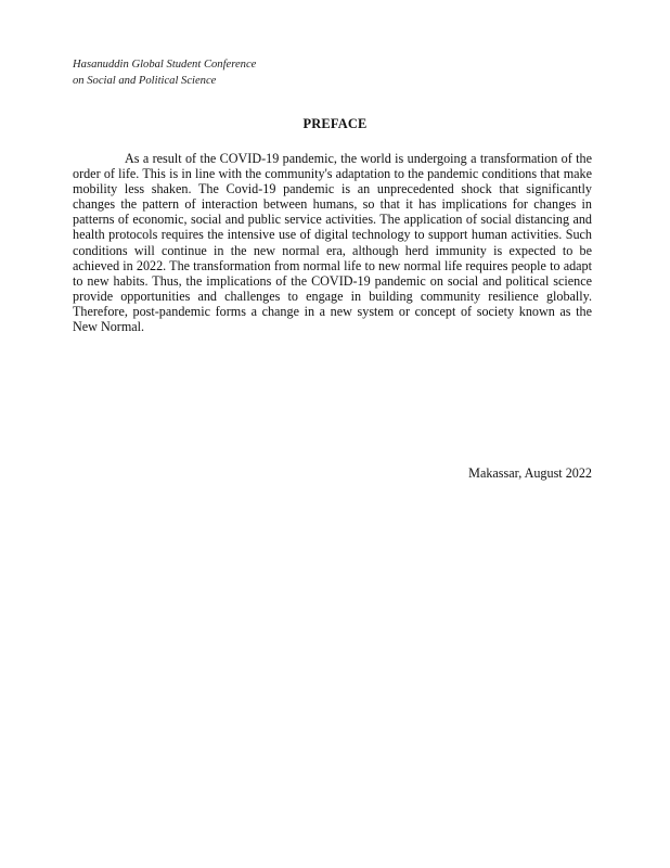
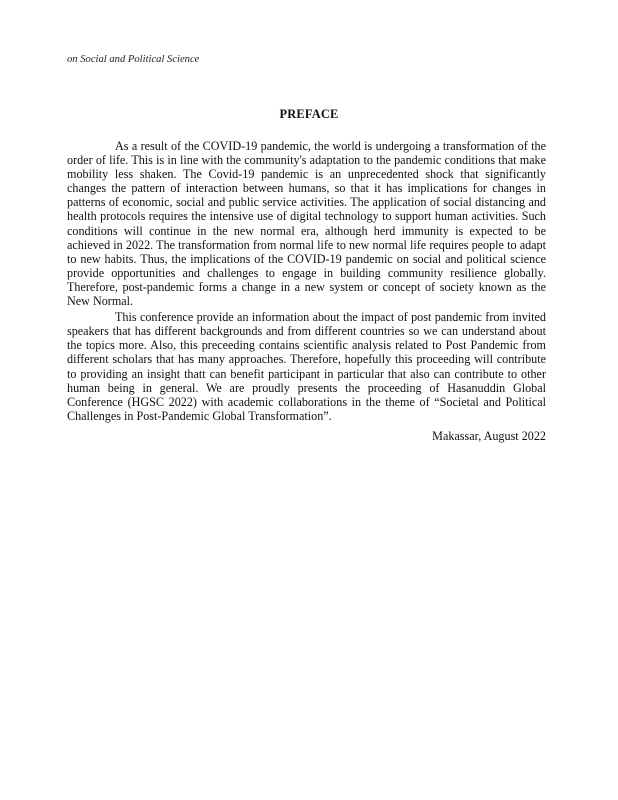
- Hasanuddin Global Student Conference
  on Social and Political Science
  PREFACE
  As a result of the COVID-19 pandemic, the world is undergoing a transformation of the order of life. This is in line with the community's adaptation to the pandemic conditions that make mobility less shaken. The Covid-19 pandemic is an unprecedented shock that significantly changes the pattern of interaction between humans, so that it has implications for changes in patterns of economic, social and public service activities. The application of social distancing and health protocols requires the intensive use of digital technology to support human activities. Such conditions will continue in the new normal era, although herd immunity is expected to be achieved in 2022. The transformation from normal life to new normal life requires people to adapt to new habits. Thus, the implications of the COVID-19 pandemic on social and political science provide opportunities and challenges to engage in building community resilience globally. Therefore, post-pandemic forms a change in a new system or concept of society known as the New Normal.
+ This conference provide an information about the impact of post pandemic from invited speakers that has different backgrounds and from different countries so we can understand about the topics more. Also, this preceeding contains scientific analysis related to Post Pandemic from different scholars that has many approaches. Therefore, hopefully this proceeding will contribute to providing an insight thatt can benefit participant in particular that also can contribute to other human being in general. We are proudly presents the proceeding of Hasanuddin Global Conference (HGSC 2022) with academic collaborations in the theme of “Societal and Political Challenges in Post-Pandemic Global Transformation”.
  Makassar, August 2022
